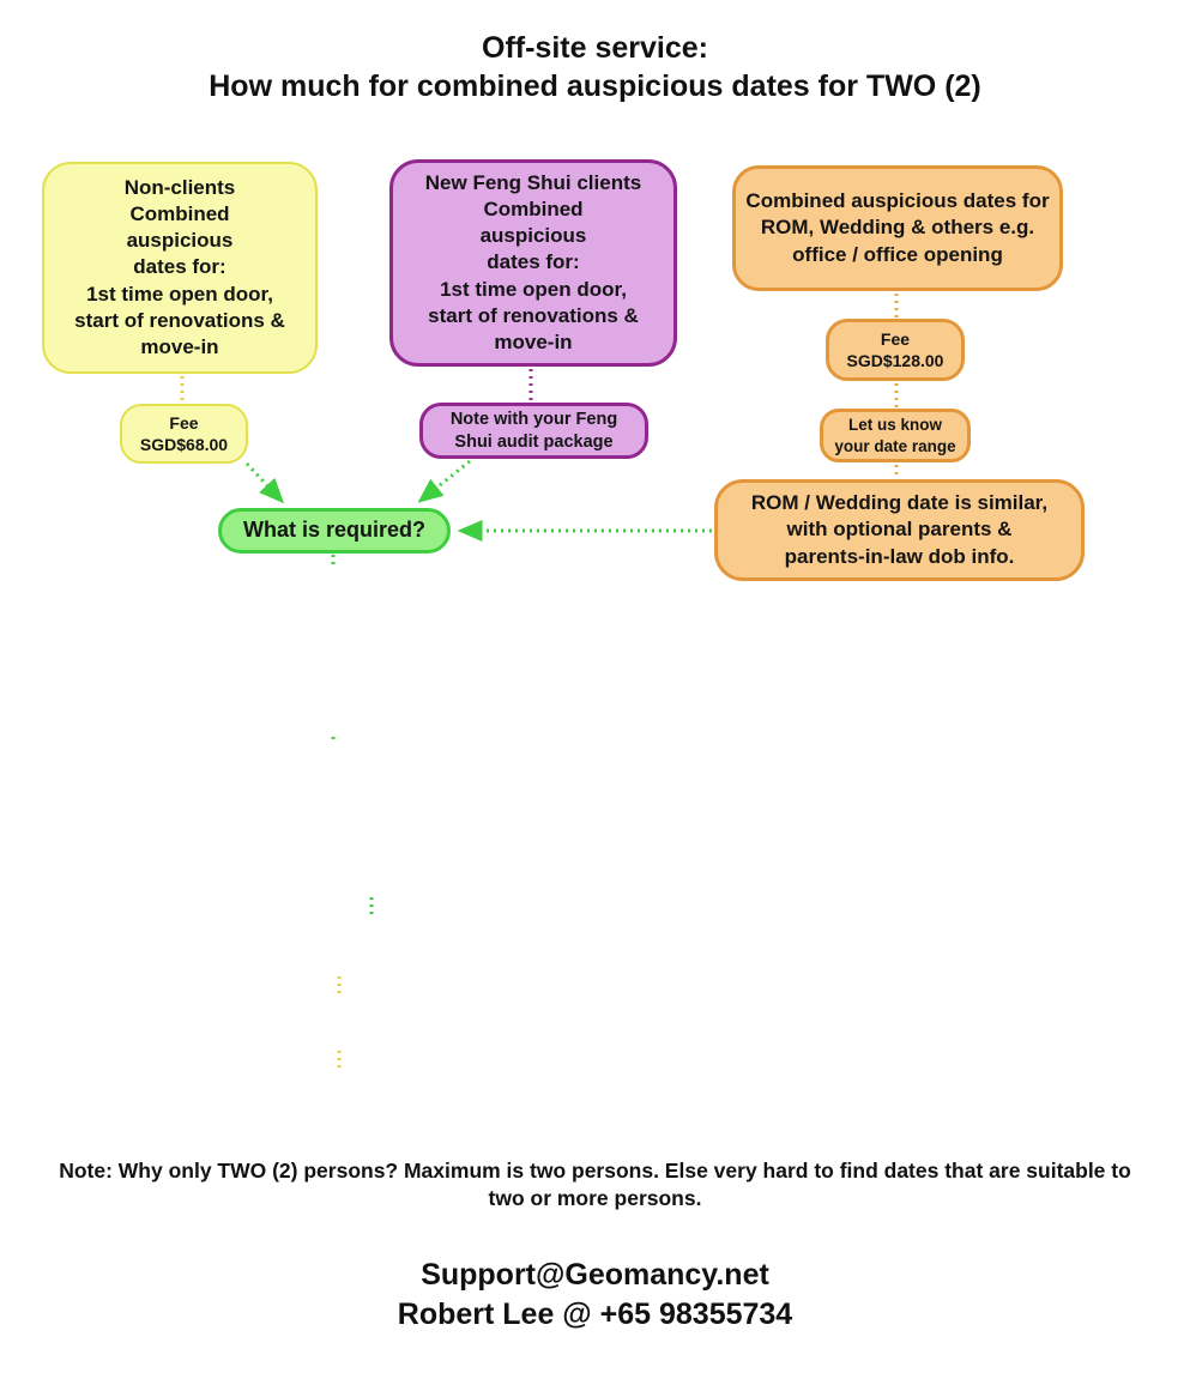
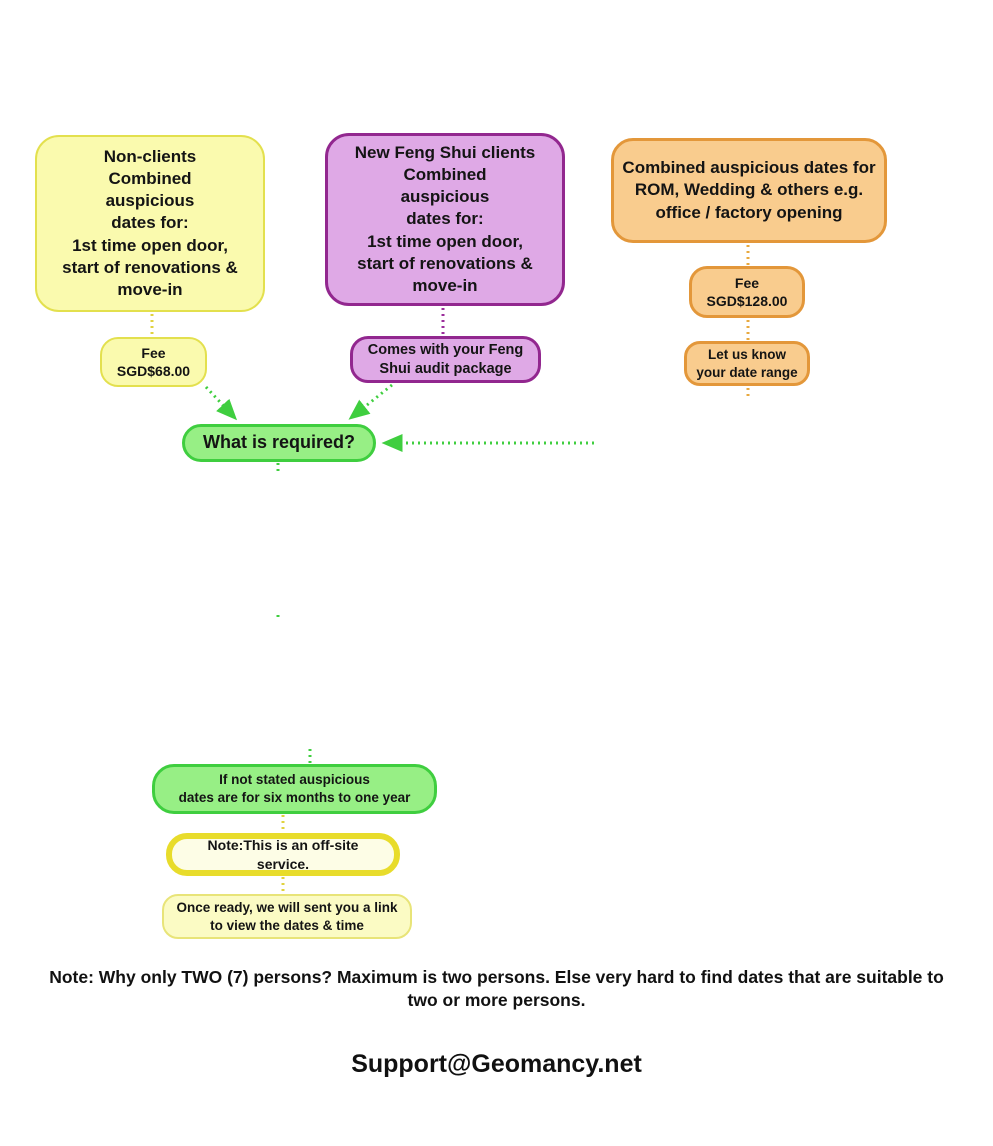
- Off-site service:
- How much for combined auspicious dates for TWO (2)
  Non-clients
  Combined
  auspicious
  dates for:
  1st time open door,
  start of renovations &
  move-in
  New Feng Shui clients
  Combined
  auspicious
  dates for:
  1st time open door,
  start of renovations &
  move-in
- Combined auspicious dates for ROM, Wedding & others e.g. office / office opening
+ Combined auspicious dates for ROM, Wedding & others e.g. office / factory opening
  Fee
  SGD$68.00
- Note with your Feng Shui audit package
+ Comes with your Feng Shui audit package
  Fee
  SGD$128.00
  Let us know
  your date range
- ROM / Wedding date is similar,
- with optional parents &
- parents-in-law dob info.
  What is required?
+ If not stated auspicious
+ dates are for six months to one year
+ Note:This is an off-site service.
+ Once ready, we will sent you a link
+ to view the dates & time
- Note: Why only TWO (2) persons? Maximum is two persons. Else very hard to find dates that are suitable to two or more persons.
+ Note: Why only TWO (7) persons? Maximum is two persons. Else very hard to find dates that are suitable to two or more persons.
  Support@Geomancy.net
- Robert Lee @ +65 98355734
